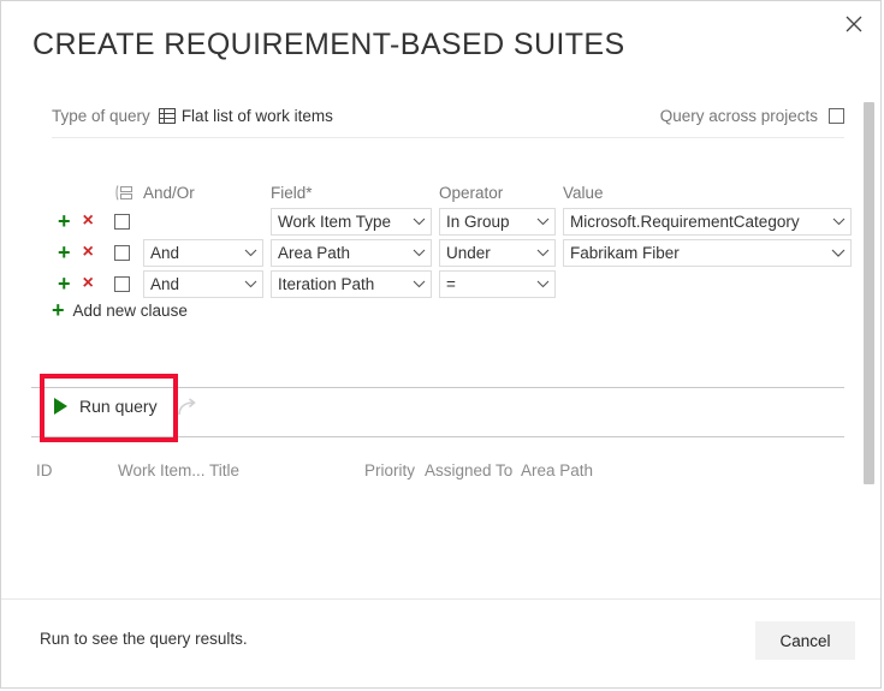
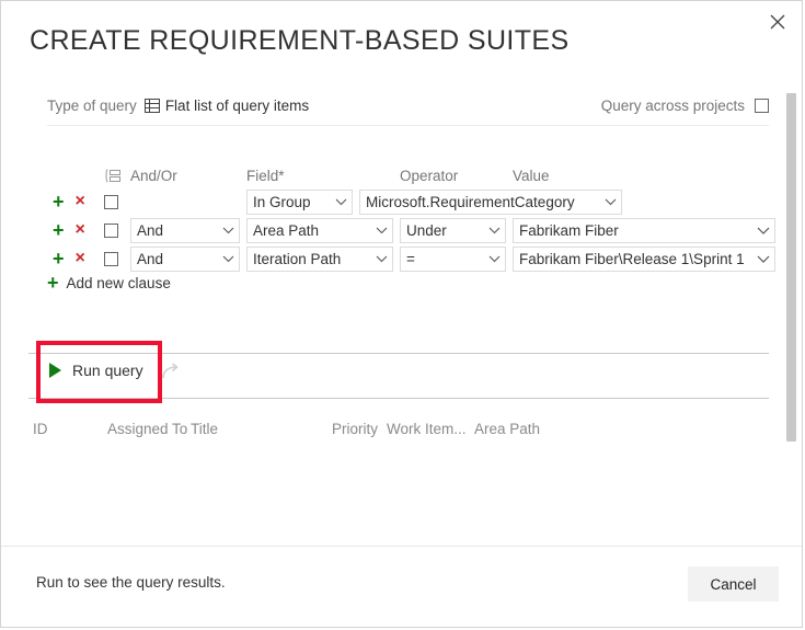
  CREATE REQUIREMENT-BASED SUITES
  Type of query
- Flat list of work items
+ Flat list of query items
  Query across projects
  And/Or
  Field*
  Operator
  Value
  +
  ×
- Work Item Type
  In Group
  Microsoft.RequirementCategory
  +
  ×
  And
  Area Path
  Under
  Fabrikam Fiber
  +
  ×
  And
  Iteration Path
  =
+ Fabrikam Fiber\Release 1\Sprint 1
  +
  Add new clause
  Run query
  ID
- Work Item...
+ Assigned To
  Title
  Priority
- Assigned To
+ Work Item...
  Area Path
  Run to see the query results.
  Cancel
